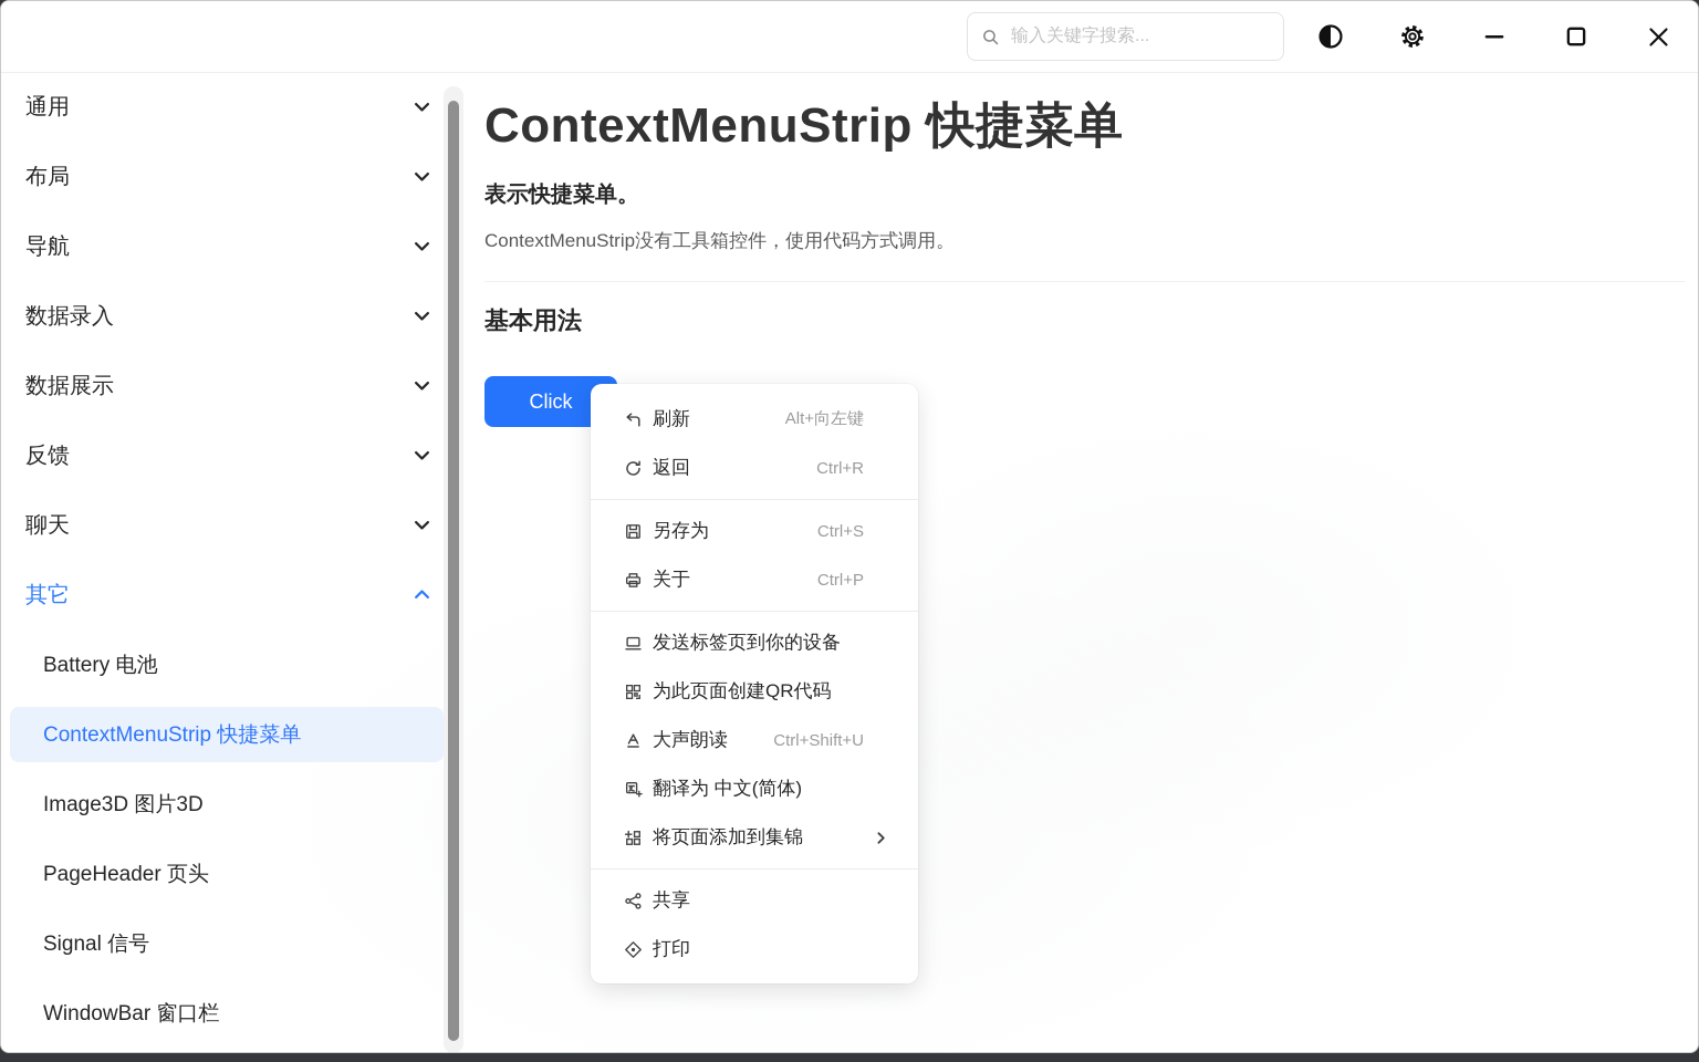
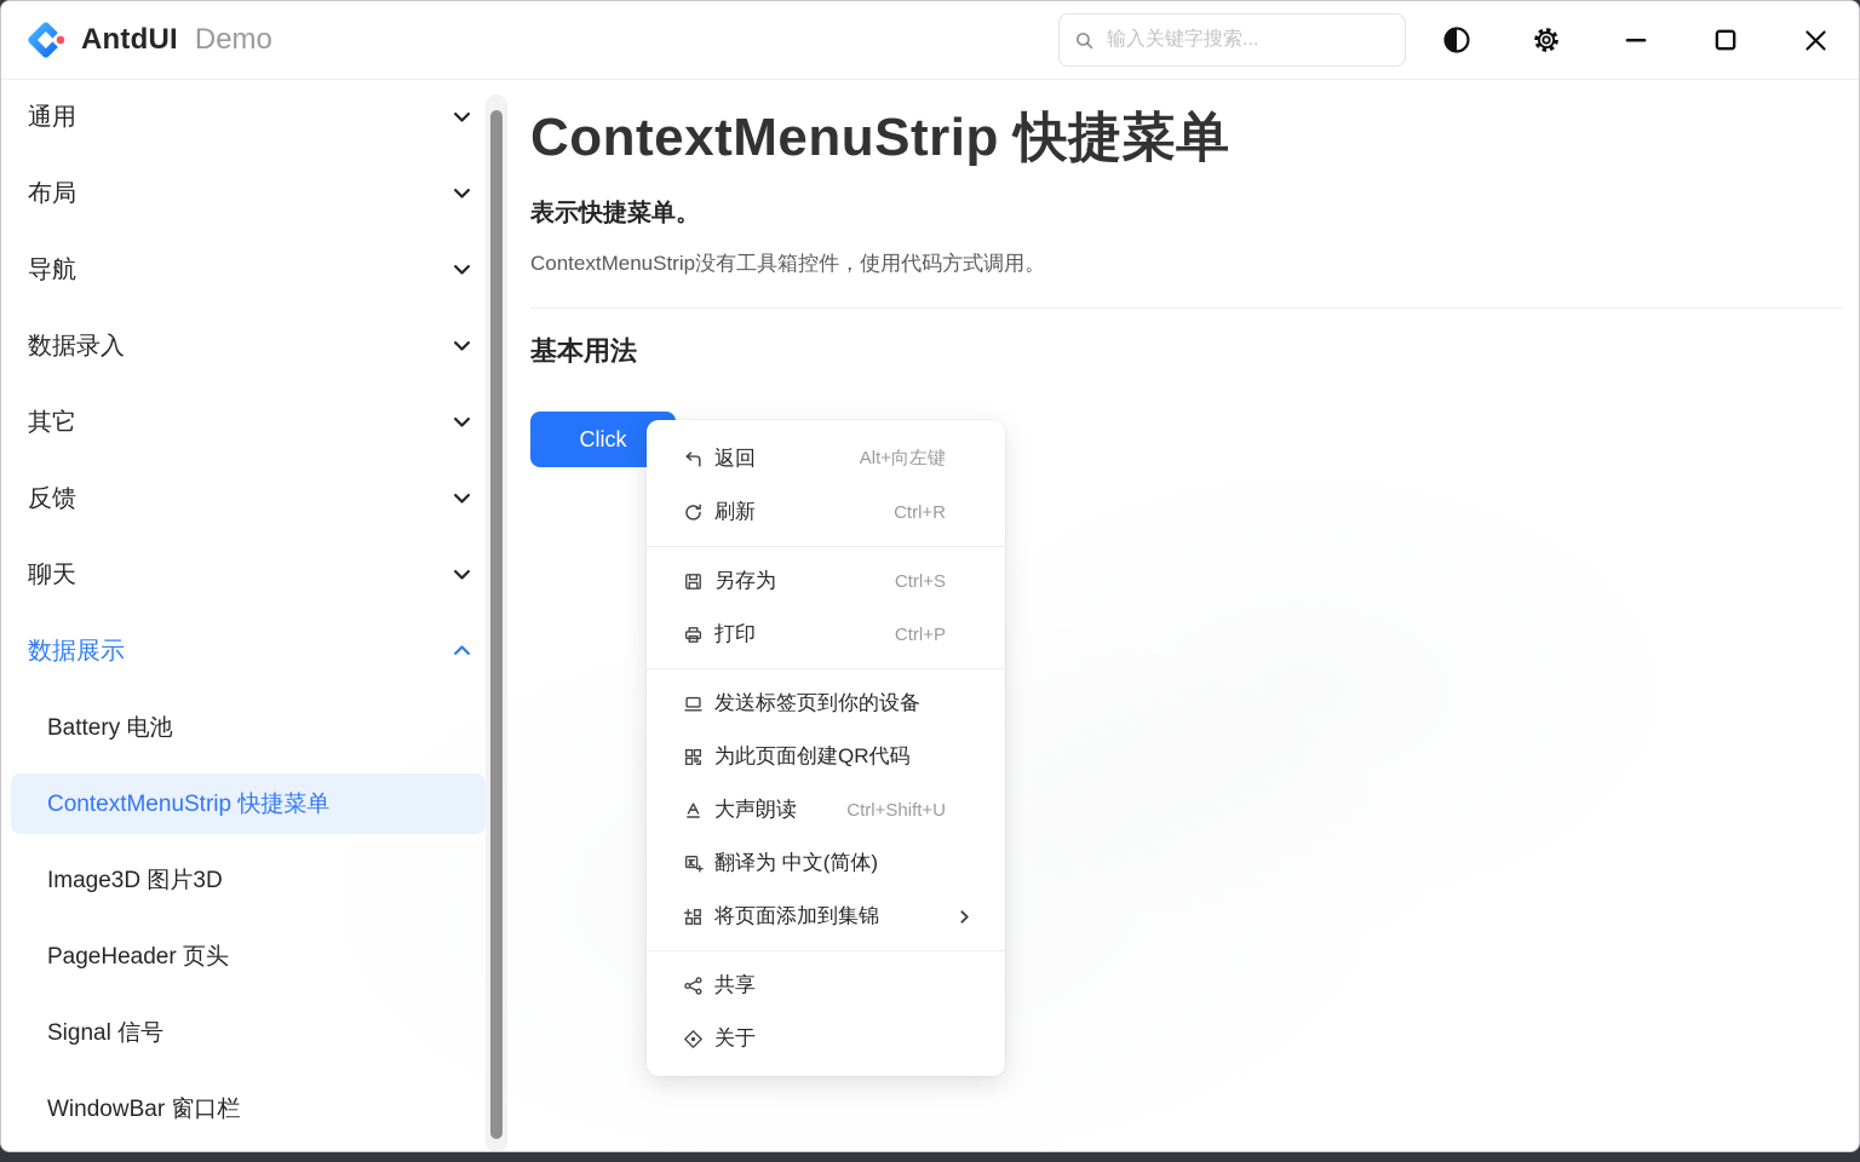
+ AntdUI
+ Demo
  输入关键字搜索...
  通用
  布局
  导航
  数据录入
- 数据展示
+ 其它
  反馈
  聊天
- 其它
+ 数据展示
  Battery 电池
  ContextMenuStrip 快捷菜单
  Image3D 图片3D
  PageHeader 页头
  Signal 信号
  WindowBar 窗口栏
- 刷新
+ 返回
  Alt+向左键
- 返回
+ 刷新
  Ctrl+R
  另存为
  Ctrl+S
- 关于
+ 打印
  Ctrl+P
  发送标签页到你的设备
  为此页面创建QR代码
  大声朗读
  Ctrl+Shift+U
  翻译为 中文(简体)
  将页面添加到集锦
  共享
- 打印
+ 关于
